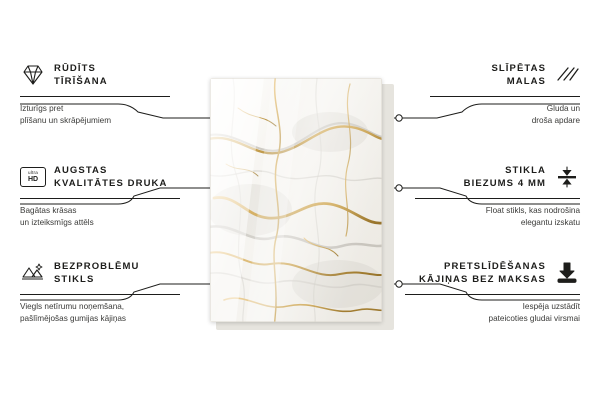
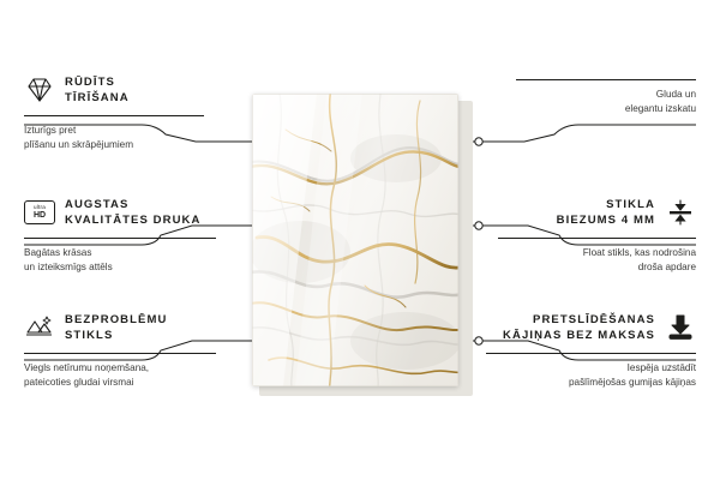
  RŪDĪTS
  TĪRĪŠANA
  Izturīgs pret
  plīšanu un skrāpējumiem
  AUGSTAS
  KVALITĀTES DRUKA
  Bagātas krāsas
  un izteiksmīgs attēls
  BEZPROBLĒMU
  STIKLS
  Viegls netīrumu noņemšana,
- pašlīmējošas gumijas kājiņas
+ pateicoties gludai virsmai
- SLĪPĒTAS
- MALAS
  Gluda un
- droša apdare
+ elegantu izskatu
  STIKLA
  BIEZUMS 4 MM
  Float stikls, kas nodrošina
- elegantu izskatu
+ droša apdare
  PRETSLĪDĒŠANAS
  KĀJIŅAS BEZ MAKSAS
  Iespēja uzstādīt
- pateicoties gludai virsmai
+ pašlīmējošas gumijas kājiņas
